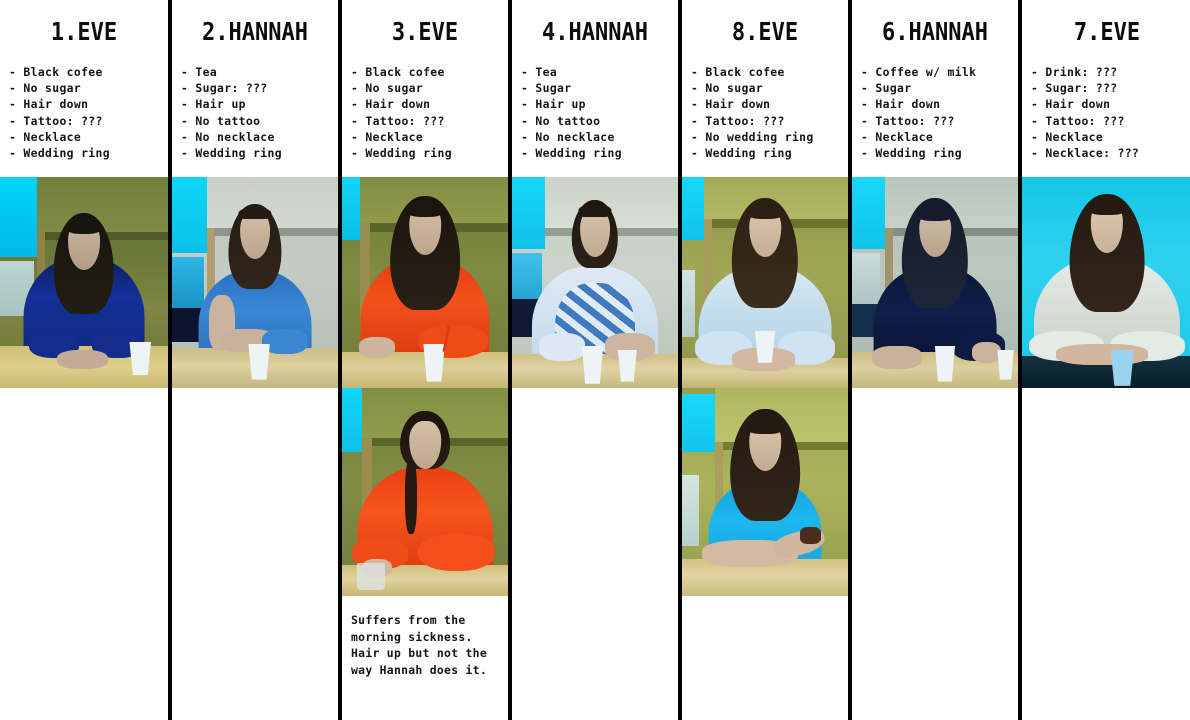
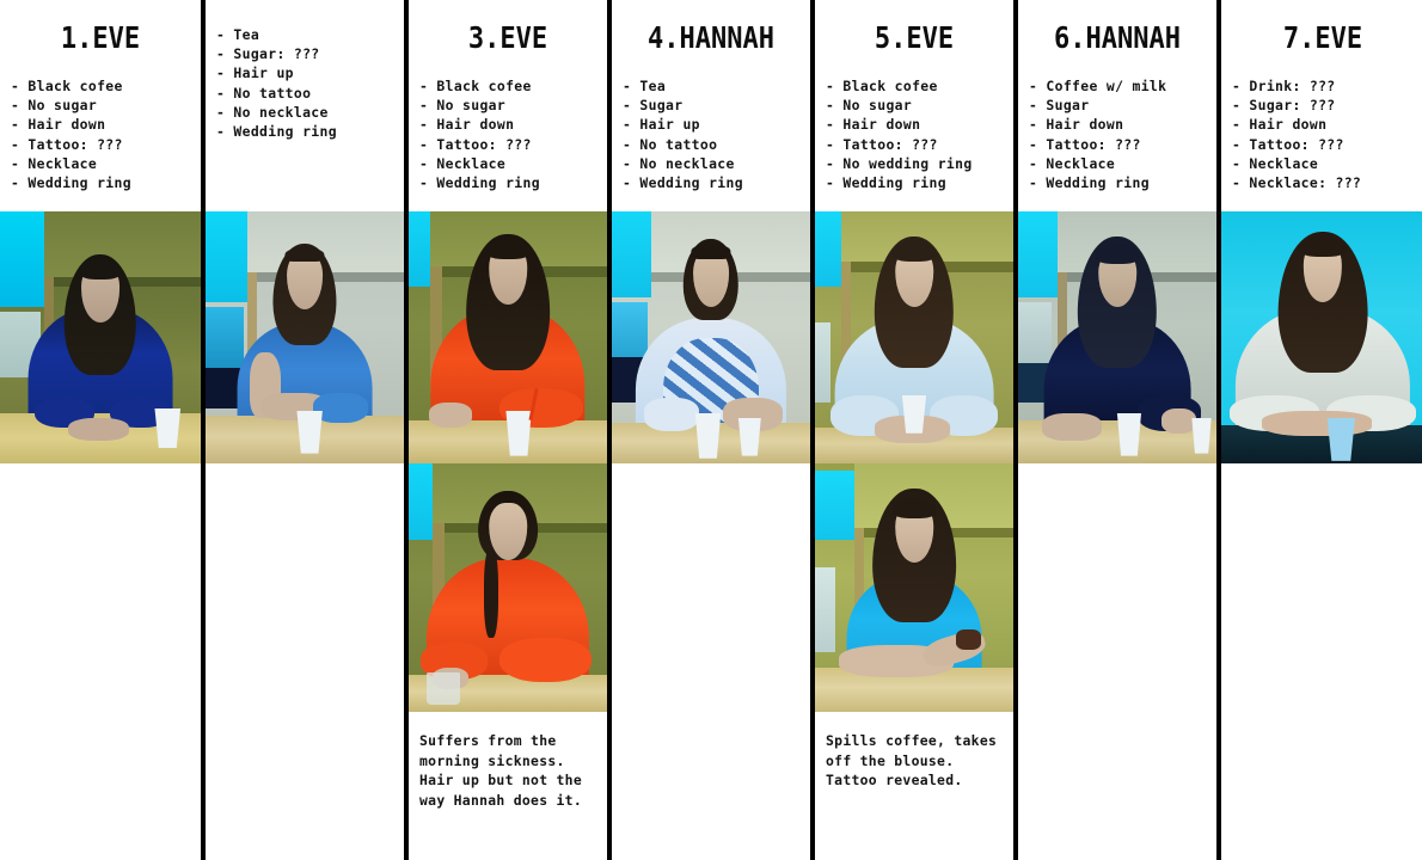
  1.EVE
  - Black cofee
  - No sugar
  - Hair down
  - Tattoo: ???
  - Necklace
  - Wedding ring
- 2.HANNAH
  - Tea
  - Sugar: ???
  - Hair up
  - No tattoo
  - No necklace
  - Wedding ring
  3.EVE
  - Black cofee
  - No sugar
  - Hair down
  - Tattoo: ???
  - Necklace
  - Wedding ring
  Suffers from the morning sickness. Hair up but not the way Hannah does it.
  4.HANNAH
  - Tea
  - Sugar
  - Hair up
  - No tattoo
  - No necklace
  - Wedding ring
- 8.EVE
+ 5.EVE
  - Black cofee
  - No sugar
  - Hair down
  - Tattoo: ???
  - No wedding ring
  - Wedding ring
+ Spills coffee, takes off the blouse. Tattoo revealed.
  6.HANNAH
  - Coffee w/ milk
  - Sugar
  - Hair down
  - Tattoo: ???
  - Necklace
  - Wedding ring
  7.EVE
  - Drink: ???
  - Sugar: ???
  - Hair down
  - Tattoo: ???
  - Necklace
  - Necklace: ???
